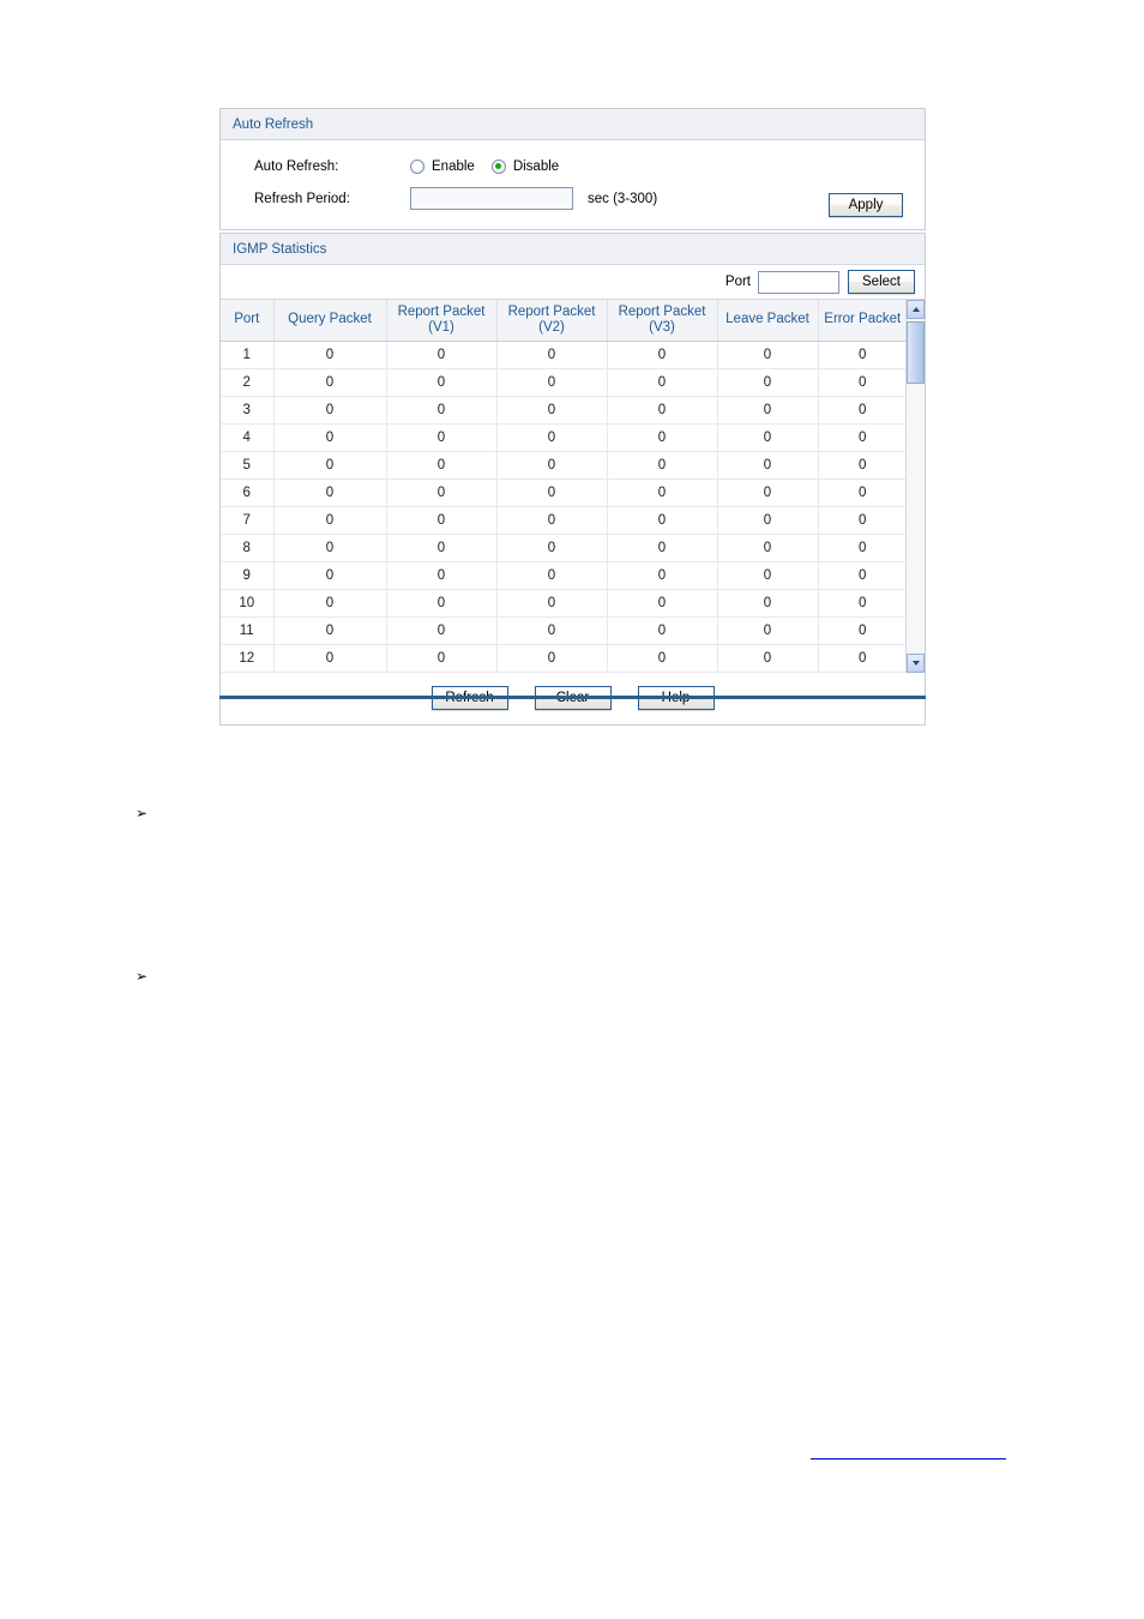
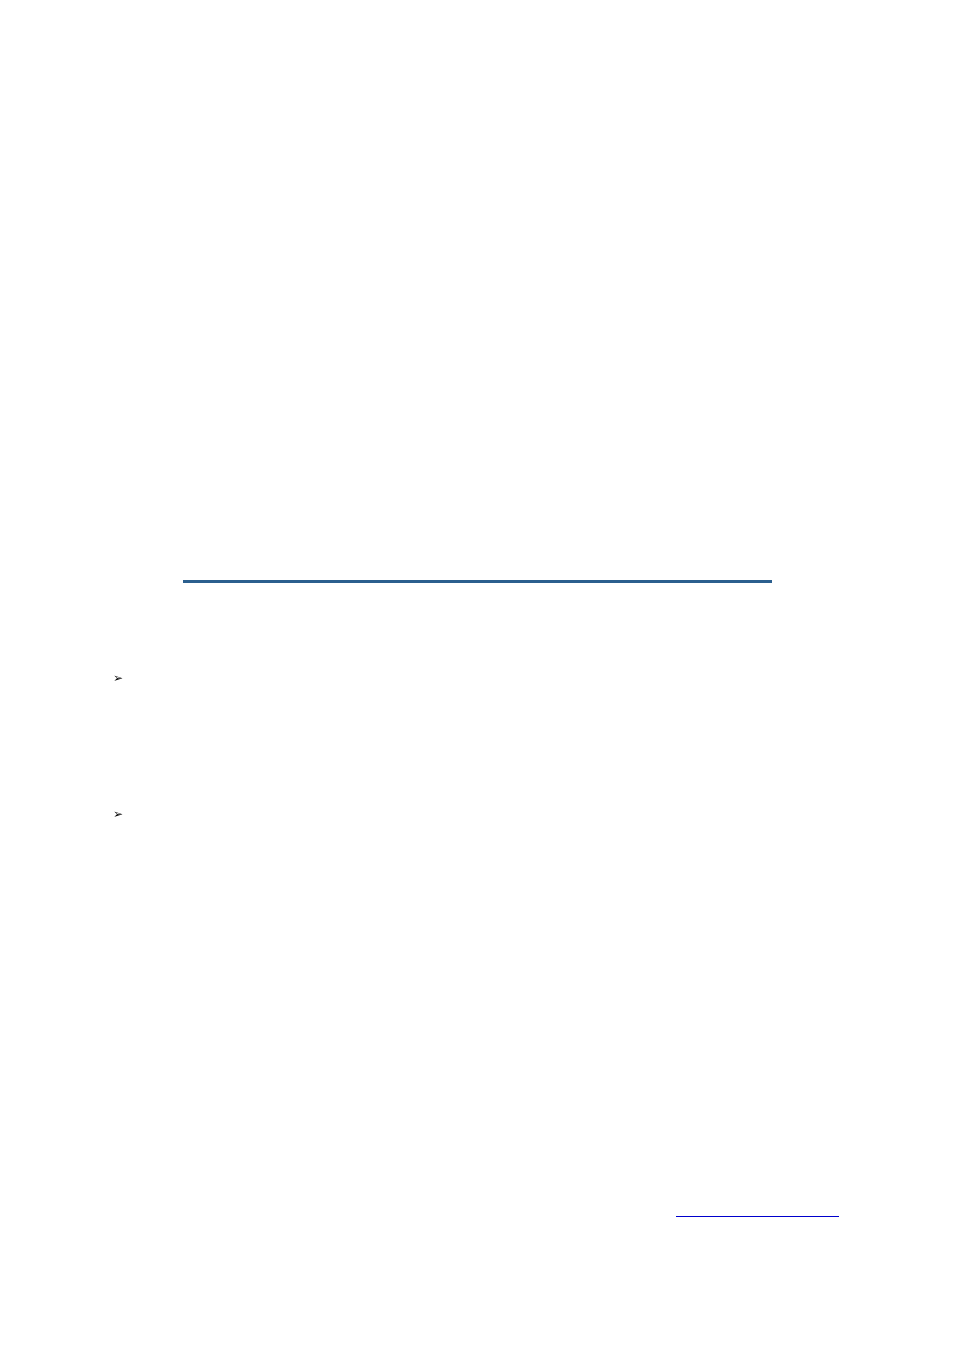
- Auto Refresh
- Auto Refresh:
- Enable
- Disable
- Refresh Period:
- sec (3-300)
- Apply
- IGMP Statistics
- Port
- Select
- Port	Query Packet	Report Packet(V1)	Report Packet(V2)	Report Packet(V3)	Leave Packet	Error Packet
- 1	0	0	0	0	0	0
- 2	0	0	0	0	0	0
- 3	0	0	0	0	0	0
- 4	0	0	0	0	0	0
- 5	0	0	0	0	0	0
- 6	0	0	0	0	0	0
- 7	0	0	0	0	0	0
- 8	0	0	0	0	0	0
- 9	0	0	0	0	0	0
- 10	0	0	0	0	0	0
- 11	0	0	0	0	0	0
- 12	0	0	0	0	0	0
  ➢
  ➢
